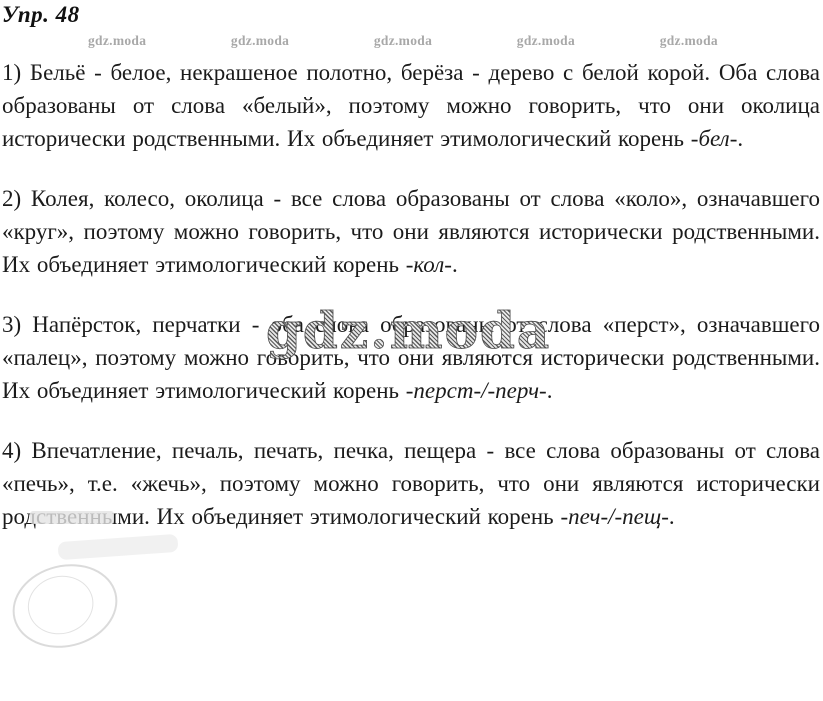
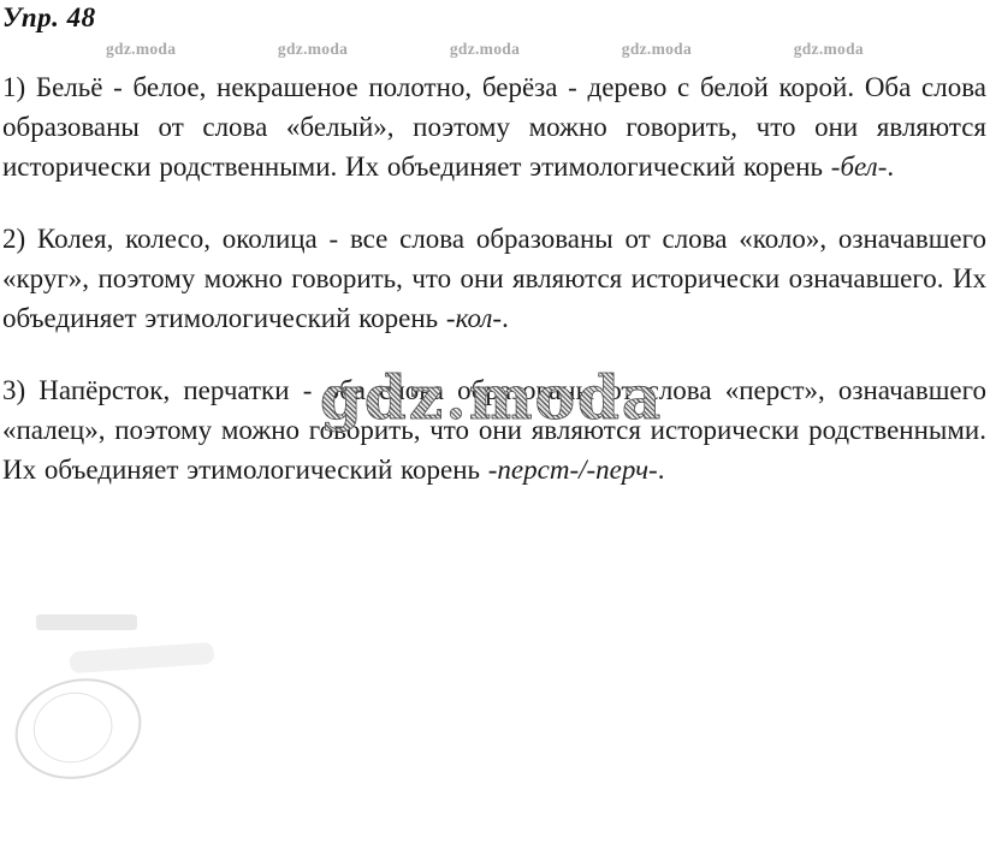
  Упр. 48
  gdz.moda
  gdz.moda
  gdz.moda
  gdz.moda
  gdz.moda
- 1) Бельё - белое, некрашеное полотно, берёза - дерево с белой корой. Оба слова образованы от слова «белый», поэтому можно говорить, что они околица исторически родственными. Их объединяет этимологический корень -бел-.
+ 1) Бельё - белое, некрашеное полотно, берёза - дерево с белой корой. Оба слова образованы от слова «белый», поэтому можно говорить, что они являются исторически родственными. Их объединяет этимологический корень -бел-.
- 2) Колея, колесо, околица - все слова образованы от слова «коло», означавшего «круг», поэтому можно говорить, что они являются исторически родственными. Их объединяет этимологический корень -кол-.
+ 2) Колея, колесо, околица - все слова образованы от слова «коло», означавшего «круг», поэтому можно говорить, что они являются исторически означавшего. Их объединяет этимологический корень -кол-.
  3) Напёрсток, перчатки -лова «перст», означавшего «палец», поэтому можно гсторически родственными. Их объединяет этимологический корень -перст-/-перч-.
- 4) Впечатление, печаль, печать, печка, пещера - все слова образованы от слова «печь», т.е. «жечь», поэтому можно говорить, что они являются исторически родственными. Их объединяет этимологический корень -печ-/-пещ-.
  gdz.moda
